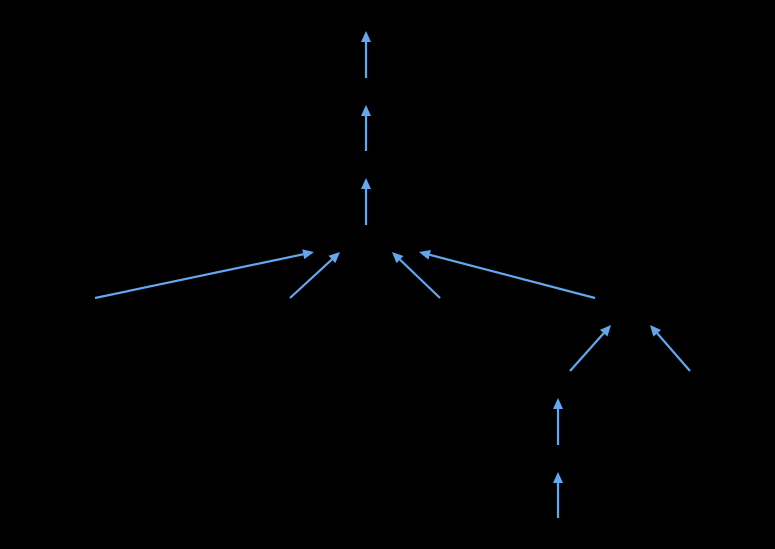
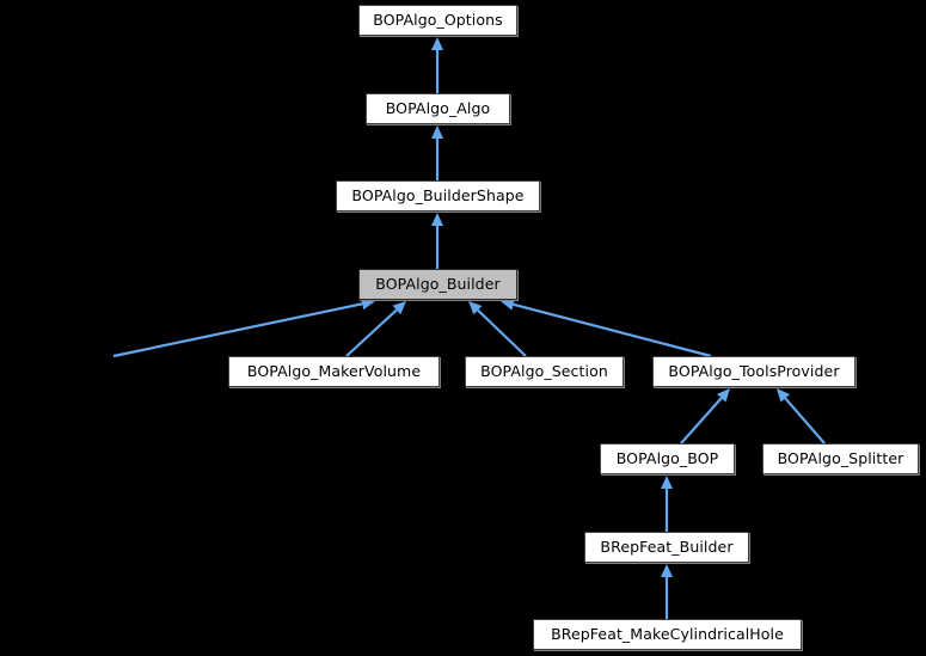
+ BOPAlgo_Options
+ BOPAlgo_Algo
+ BOPAlgo_BuilderShape
+ BOPAlgo_Builder
+ BOPAlgo_MakerVolume
+ BOPAlgo_Section
+ BOPAlgo_ToolsProvider
+ BOPAlgo_BOP
+ BOPAlgo_Splitter
+ BRepFeat_Builder
+ BRepFeat_MakeCylindricalHole
